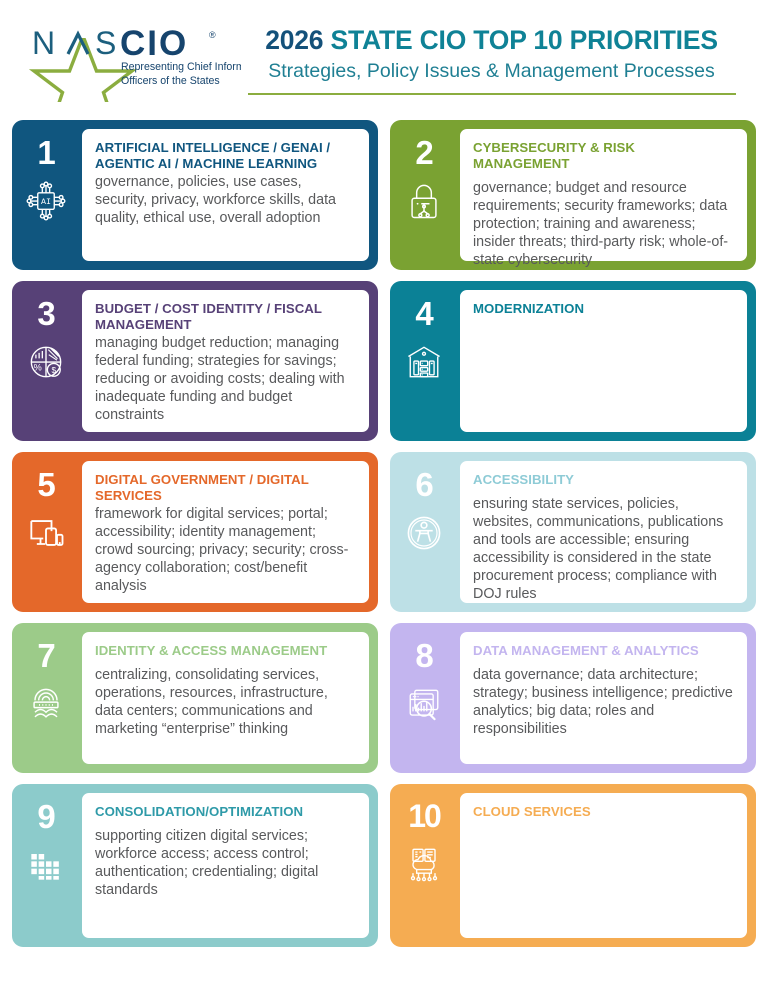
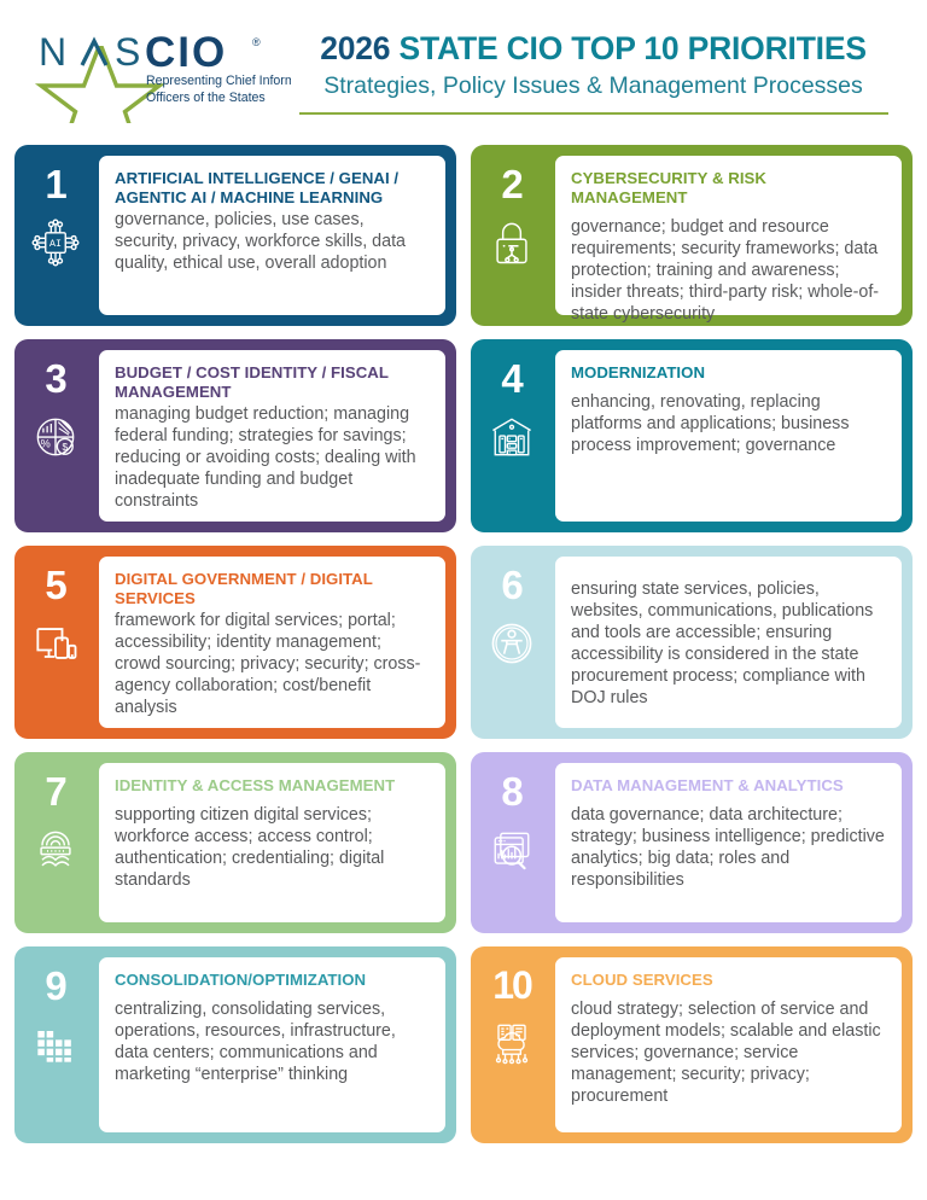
  N
  S
  CIO
  ®
  Representing Chief Inform
  Officers of the States
  2026 STATE CIO TOP 10 PRIORITIES
  Strategies, Policy Issues & Management Processes
  1
  AI
  ARTIFICIAL INTELLIGENCE / GENAI / AGENTIC AI / MACHINE LEARNING
  governance, policies, use cases, security, privacy, workforce skills, data quality, ethical use, overall adoption
  2
  CYBERSECURITY & RISK MANAGEMENT
  governance; budget and resource requirements; security frameworks; data protection; training and awareness; insider threats; third-party risk; whole-of-state cybersecurity
  3
  %
  $
  BUDGET / COST IDENTITY / FISCAL MANAGEMENT
  managing budget reduction; managing federal funding; strategies for savings; reducing or avoiding costs; dealing with inadequate funding and budget constraints
  4
  MODERNIZATION
+ enhancing, renovating, replacing platforms and applications; business process improvement; governance
  5
  DIGITAL GOVERNMENT / DIGITAL SERVICES
  framework for digital services; portal; accessibility; identity management; crowd sourcing; privacy; security; cross-agency collaboration; cost/benefit analysis
  6
- ACCESSIBILITY
  ensuring state services, policies, websites, communications, publications and tools are accessible; ensuring accessibility is considered in the state procurement process; compliance with DOJ rules
  7
  IDENTITY & ACCESS MANAGEMENT
- centralizing, consolidating services, operations, resources, infrastructure, data centers; communications and marketing “enterprise” thinking
+ supporting citizen digital services; workforce access; access control; authentication; credentialing; digital standards
  8
  DATA MANAGEMENT & ANALYTICS
  data governance; data architecture; strategy; business intelligence; predictive analytics; big data; roles and responsibilities
  9
  CONSOLIDATION/OPTIMIZATION
- supporting citizen digital services; workforce access; access control; authentication; credentialing; digital standards
+ centralizing, consolidating services, operations, resources, infrastructure, data centers; communications and marketing “enterprise” thinking
  10
  CLOUD SERVICES
+ cloud strategy; selection of service and deployment models; scalable and elastic services; governance; service management; security; privacy; procurement
